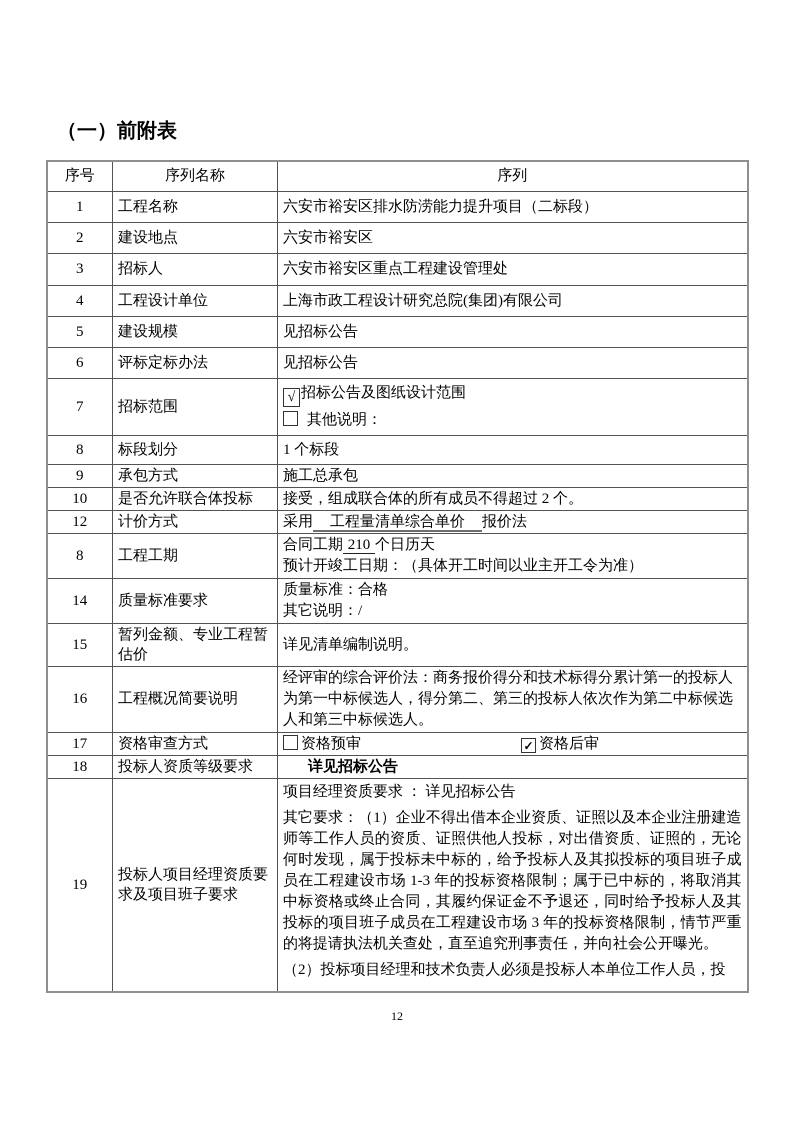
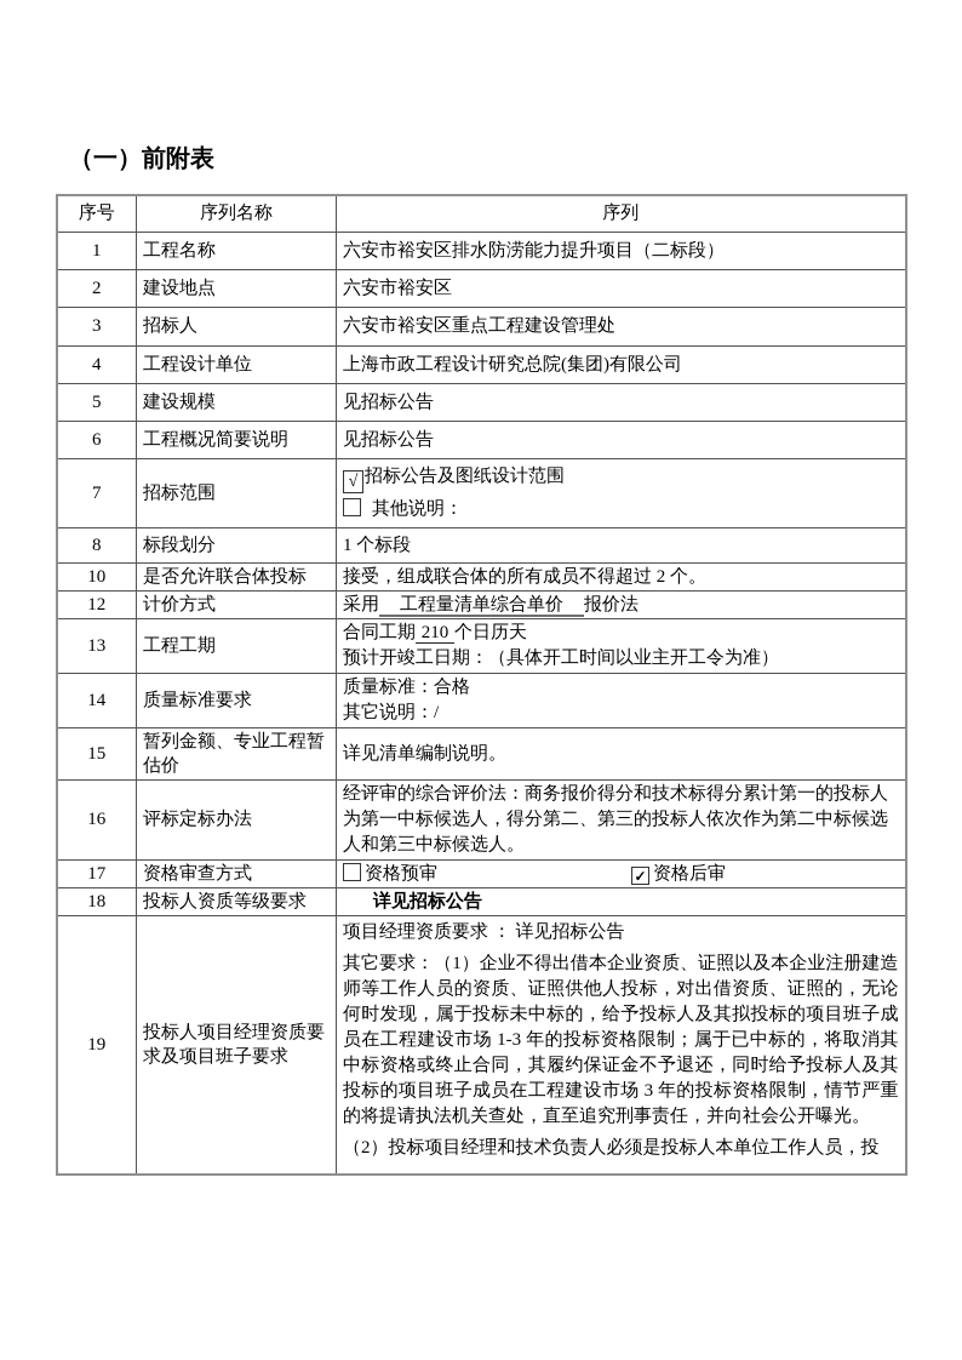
  （一）前附表
  序号	序列名称	序列
  1	工程名称	六安市裕安区排水防涝能力提升项目（二标段）
  2	建设地点	六安市裕安区
  3	招标人	六安市裕安区重点工程建设管理处
  4	工程设计单位	上海市政工程设计研究总院(集团)有限公司
  5	建设规模	见招标公告
- 6	评标定标办法	见招标公告
+ 6	工程概况简要说明	见招标公告
  7	招标范围	√ 招标公告及图纸设计范围 其他说明：
  8	标段划分	1 个标段
- 9	承包方式	施工总承包
  10	是否允许联合体投标	接受，组成联合体的所有成员不得超过 2 个。
  12	计价方式	采用 工程量清单综合单价 报价法
- 8	工程工期	合同工期 210 个日历天 预计开竣工日期：（具体开工时间以业主开工令为准）
+ 13	工程工期	合同工期 210 个日历天 预计开竣工日期：（具体开工时间以业主开工令为准）
  14	质量标准要求	质量标准：合格 其它说明：/
  15	暂列金额、专业工程暂估价	详见清单编制说明。
- 16	工程概况简要说明	经评审的综合评价法：商务报价得分和技术标得分累计第一的投标人为第一中标候选人，得分第二、第三的投标人依次作为第二中标候选人和第三中标候选人。
+ 16	评标定标办法	经评审的综合评价法：商务报价得分和技术标得分累计第一的投标人为第一中标候选人，得分第二、第三的投标人依次作为第二中标候选人和第三中标候选人。
  17	资格审查方式	资格预审 ✓ 资格后审
  18	投标人资质等级要求	详见招标公告
  19	投标人项目经理资质要求及项目班子要求	项目经理资质要求 ： 详见招标公告 其它要求：（1）企业不得出借本企业资质、证照以及本企业注册建造师等工作人员的资质、证照供他人投标，对出借资质、证照的，无论何时发现，属于投标未中标的，给予投标人及其拟投标的项目班子成员在工程建设市场 1-3 年的投标资格限制；属于已中标的，将取消其中标资格或终止合同，其履约保证金不予退还，同时给予投标人及其投标的项目班子成员在工程建设市场 3 年的投标资格限制，情节严重的将提请执法机关查处，直至追究刑事责任，并向社会公开曝光。 （2）投标项目经理和技术负责人必须是投标人本单位工作人员，投
- 12
